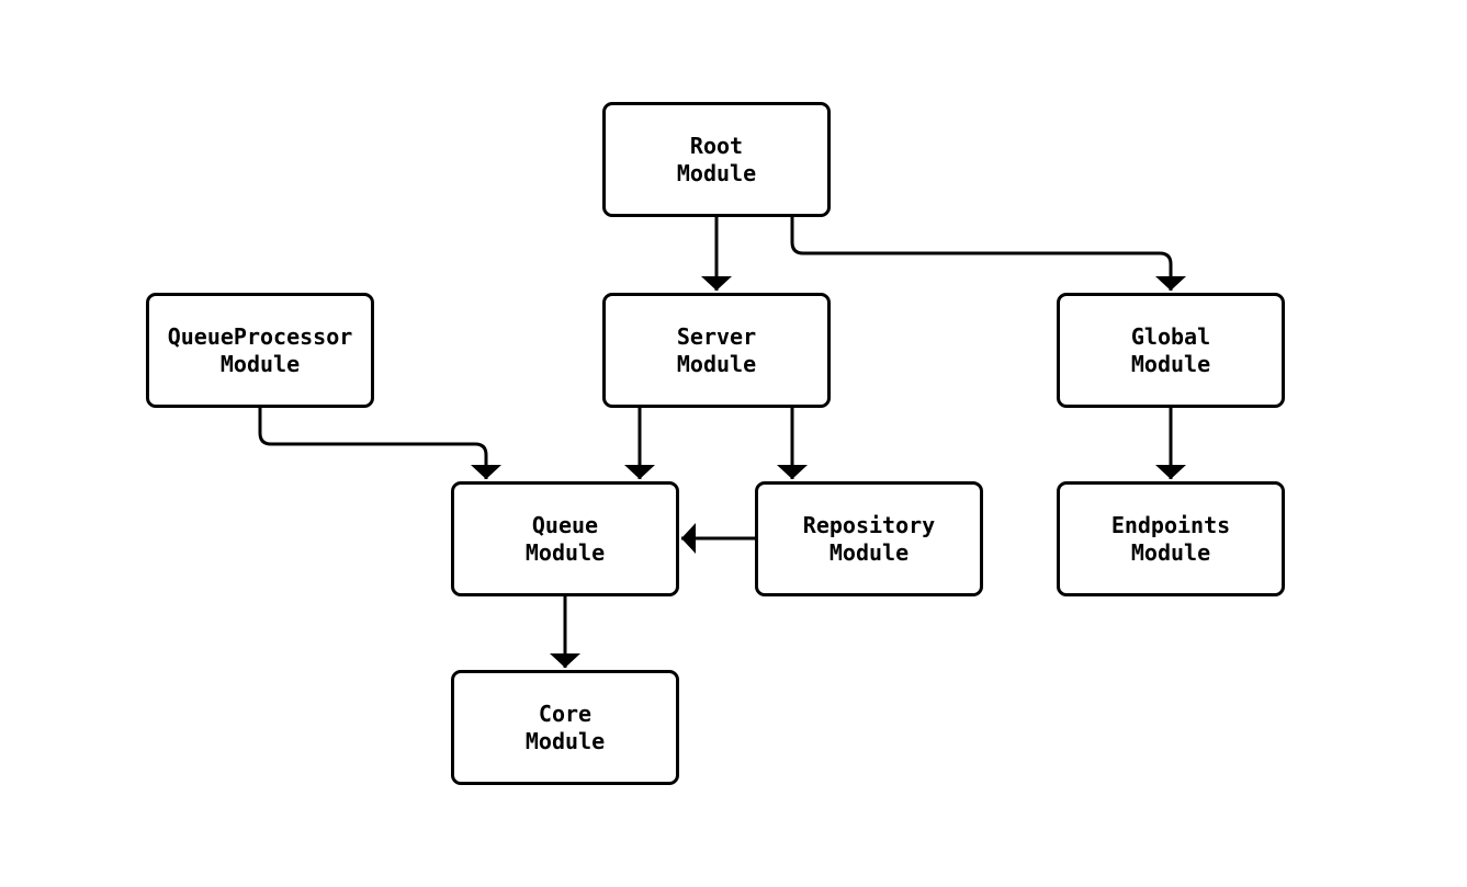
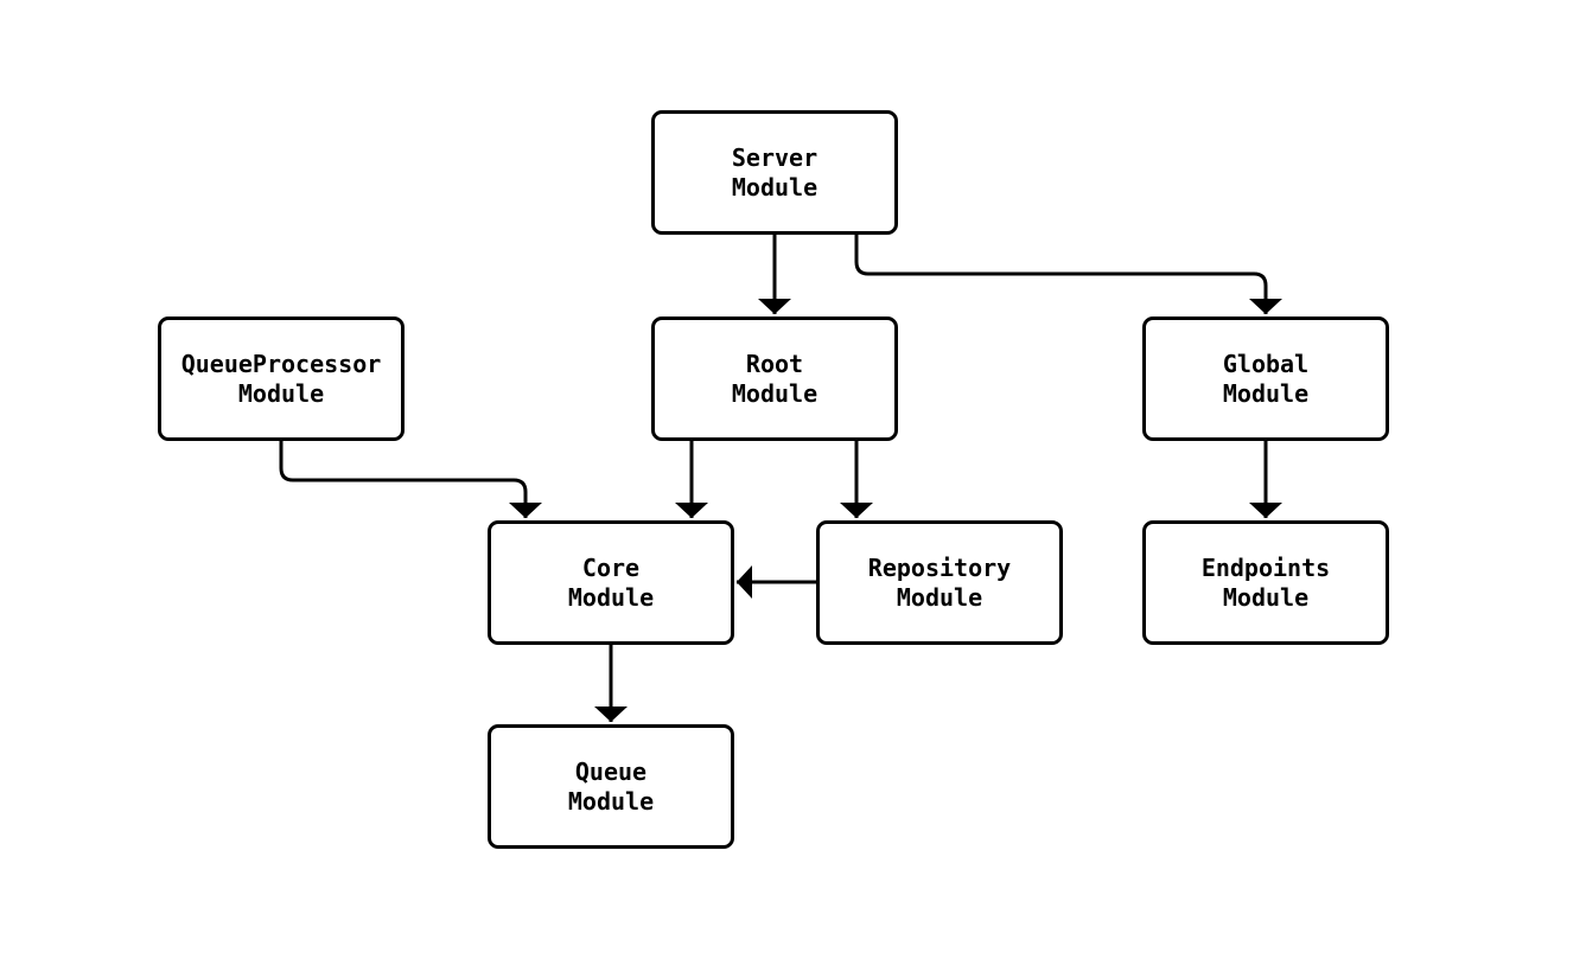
- Root
+ Server
  Module
  QueueProcessor
  Module
- Server
+ Root
  Module
  Global
  Module
- Queue
+ Core
  Module
  Repository
  Module
  Endpoints
  Module
- Core
+ Queue
  Module
